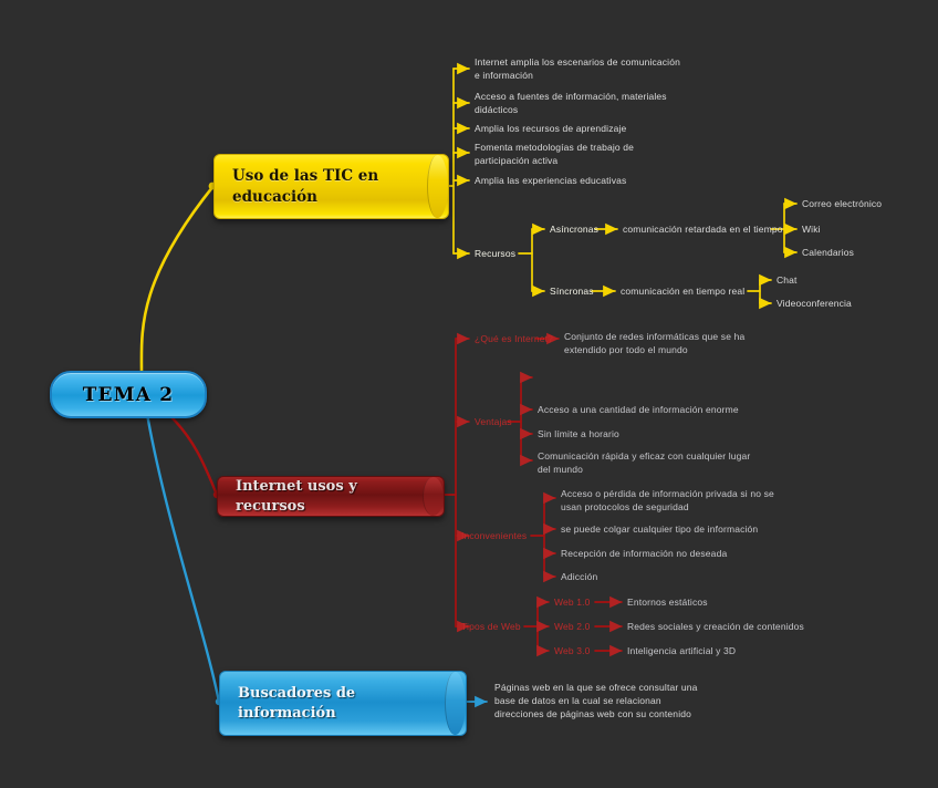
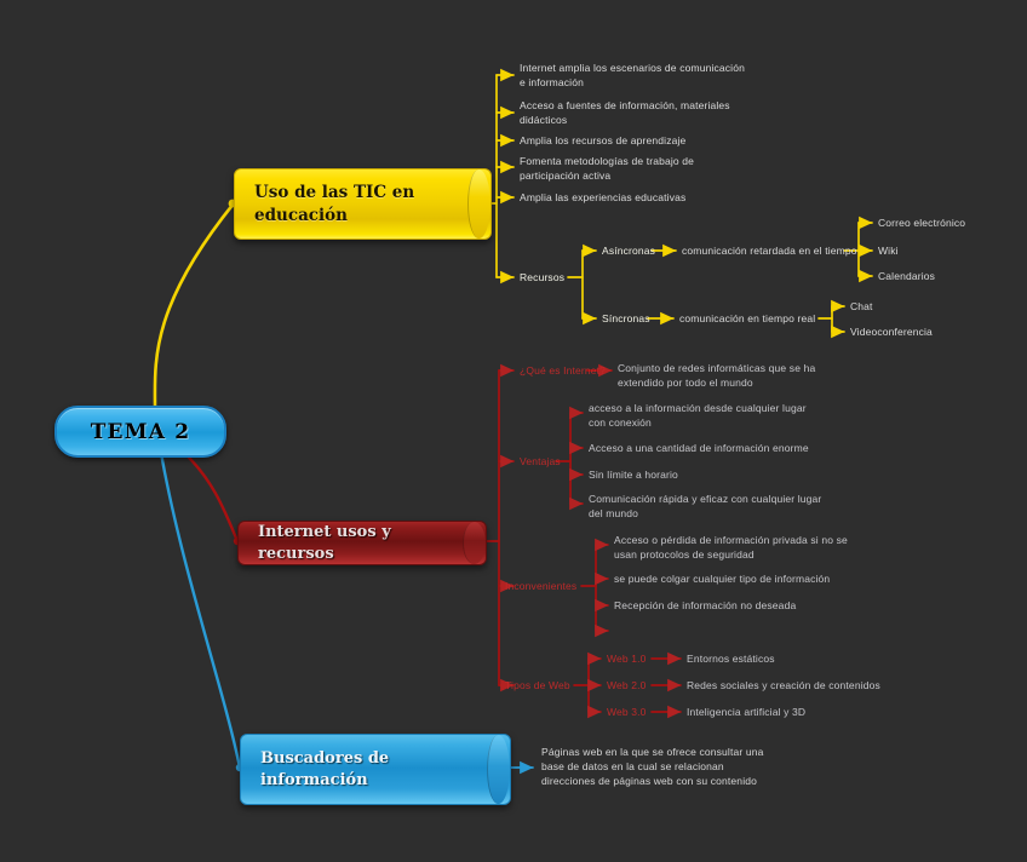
  TEMA 2
  Uso de las TIC en educación
  Internet usos y recursos
  Buscadores de información
  Internet amplia los escenarios de comunicación
  e información
  Acceso a fuentes de información, materiales
  didácticos
  Amplia los recursos de aprendizaje
  Fomenta metodologías de trabajo de
  participación activa
  Amplia las experiencias educativas
  Recursos
  Asíncronas
  comunicación retardada en el tiempo
  Correo electrónico
  Wiki
  Calendarios
  Síncronas
  comunicación en tiempo real
  Chat
  Videoconferencia
  ¿Qué es Internet?
  Conjunto de redes informáticas que se ha
  extendido por todo el mundo
  Ventajas
+ acceso a la información desde cualquier lugar
+ con conexión
  Acceso a una cantidad de información enorme
  Sin límite a horario
  Comunicación rápida y eficaz con cualquier lugar
  del mundo
  Inconvenientes
  Acceso o pérdida de información privada si no se
  usan protocolos de seguridad
  se puede colgar cualquier tipo de información
  Recepción de información no deseada
- Adicción
  Tipos de Web
  Web 1.0
  Entornos estáticos
  Web 2.0
  Redes sociales y creación de contenidos
  Web 3.0
  Inteligencia artificial y 3D
  Páginas web en la que se ofrece consultar una
  base de datos en la cual se relacionan
  direcciones de páginas web con su contenido
